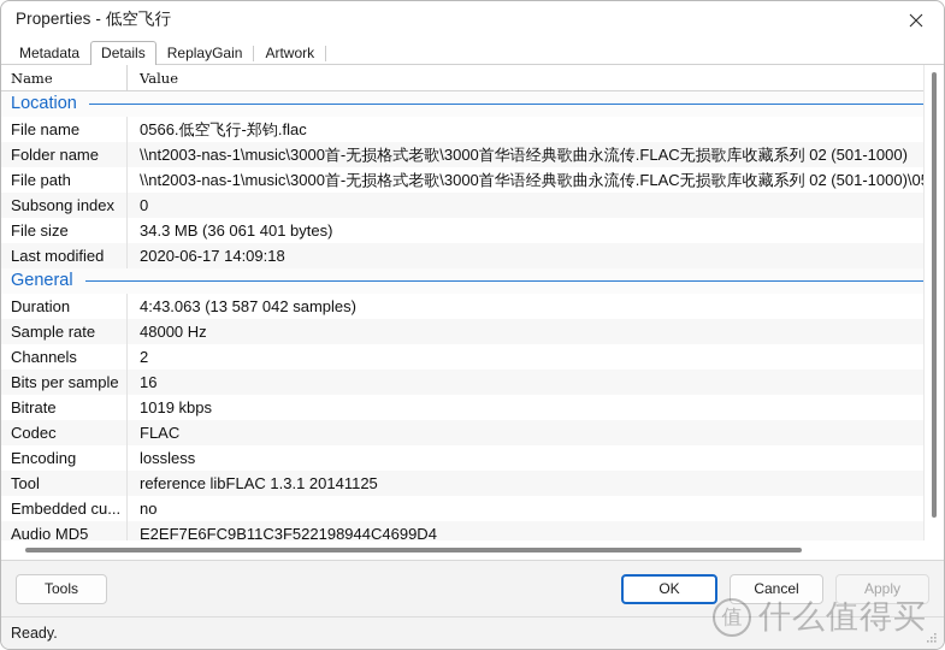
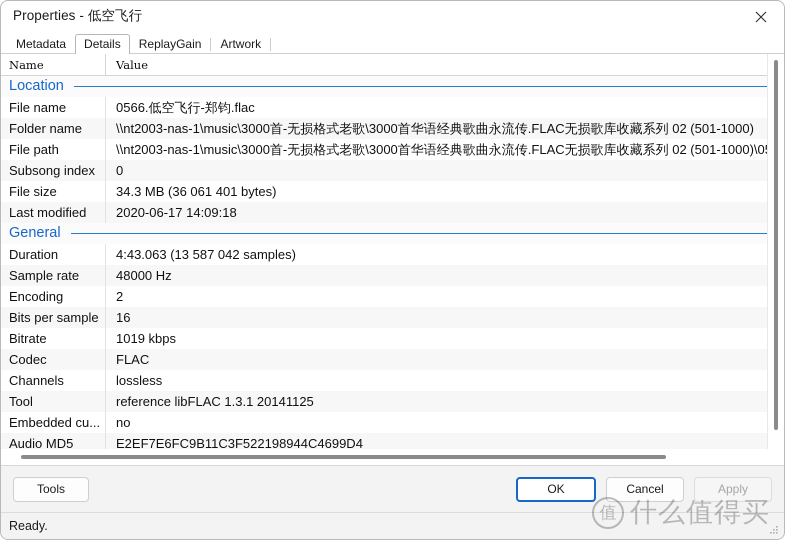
  Properties - 低空飞行
  Metadata
  Details
  ReplayGain
  Artwork
  Name
  Value
  Location
  File name
  0566.低空飞行-郑钧.flac
  Folder name
  \\nt2003-nas-1\music\3000首-无损格式老歌\3000首华语经典歌曲永流传.FLAC无损歌库收藏系列 02 (501-1000)
  File path
  \\nt2003-nas-1\music\3000首-无损格式老歌\3000首华语经典歌曲永流传.FLAC无损歌库收藏系列 02 (501-1000)\0
  Subsong index
  0
  File size
  34.3 MB (36 061 401 bytes)
  Last modified
  2020-06-17 14:09:18
  General
  Duration
  4:43.063 (13 587 042 samples)
  Sample rate
  48000 Hz
- Channels
+ Encoding
  2
  Bits per sample
  16
  Bitrate
  1019 kbps
  Codec
  FLAC
- Encoding
+ Channels
  lossless
  Tool
  reference libFLAC 1.3.1 20141125
  Embedded cu...
  no
  Audio MD5
  E2EF7E6FC9B11C3F522198944C4699D4
  Tools
  OK
  Cancel
  Apply
  Ready.
  值
  什么值得买
